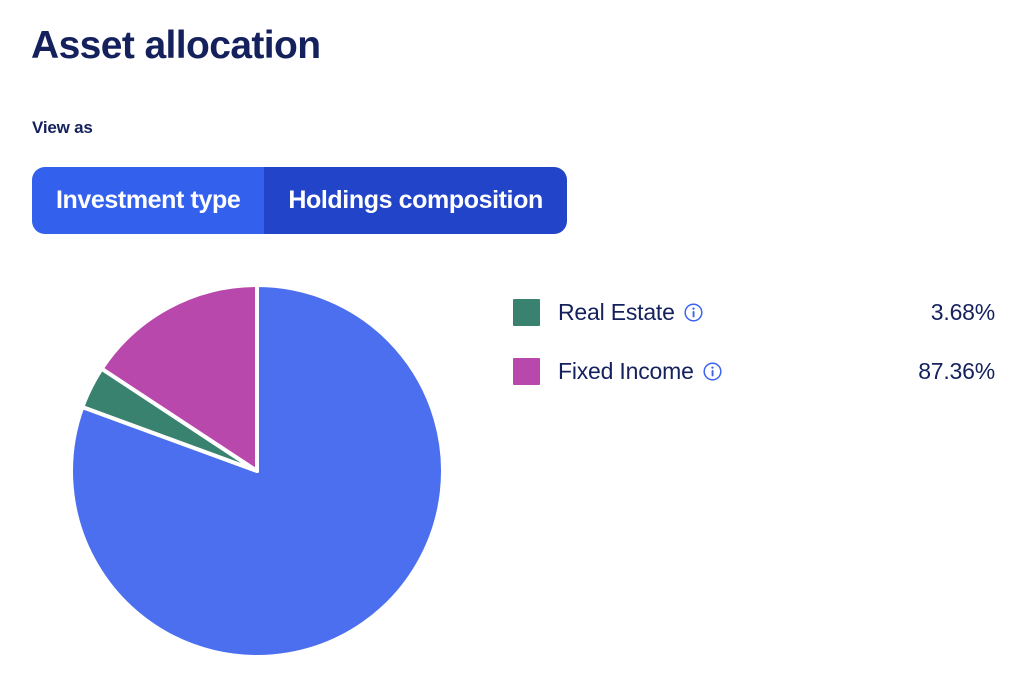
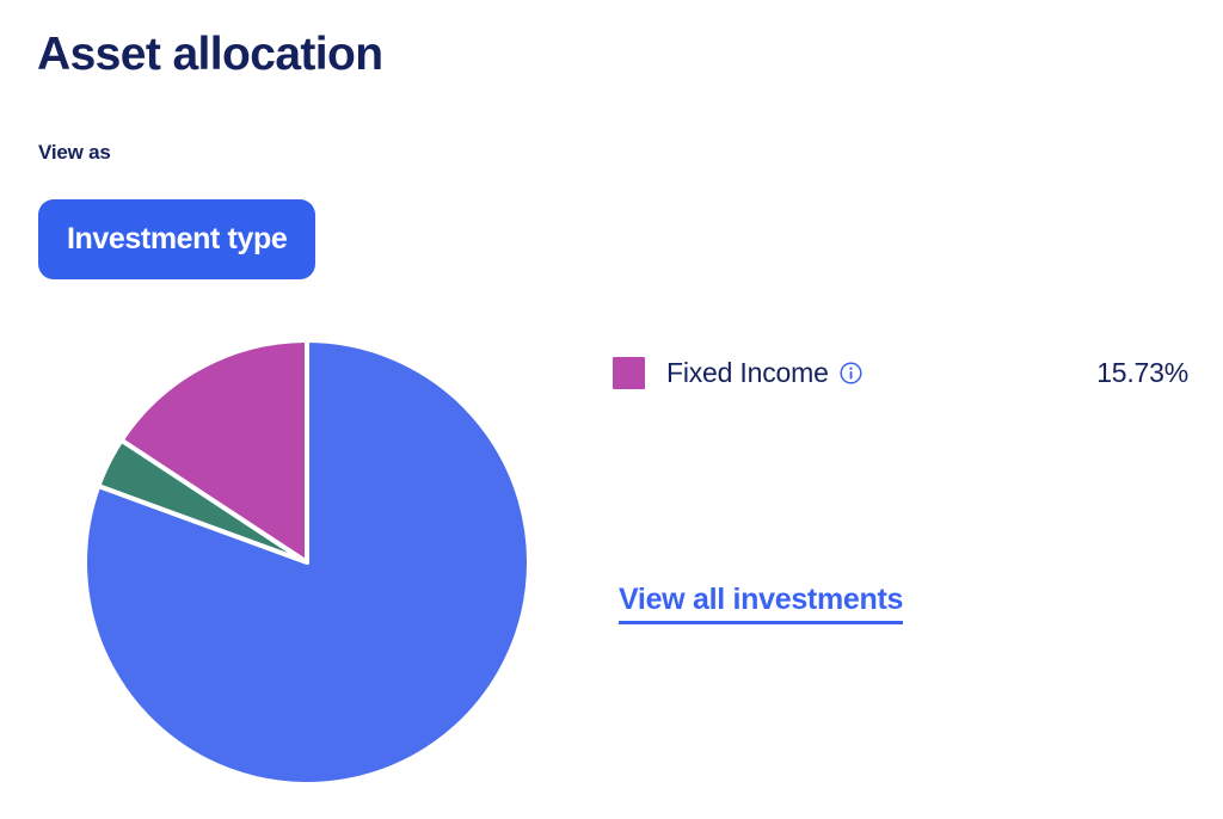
  Asset allocation
  View as
  Investment type
- Holdings composition
- Real Estate
- 3.68%
  Fixed Income
- 87.36%
+ 15.73%
+ View all investments
